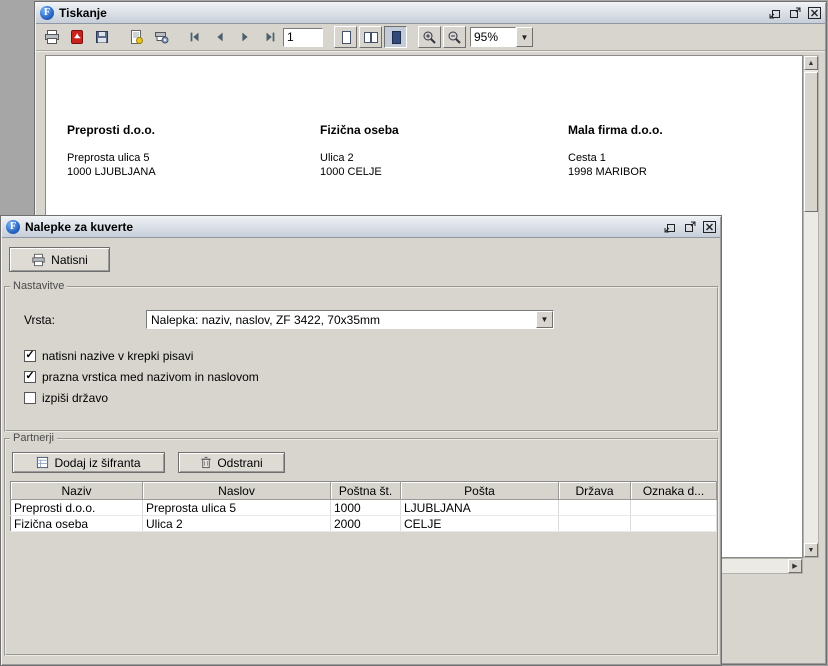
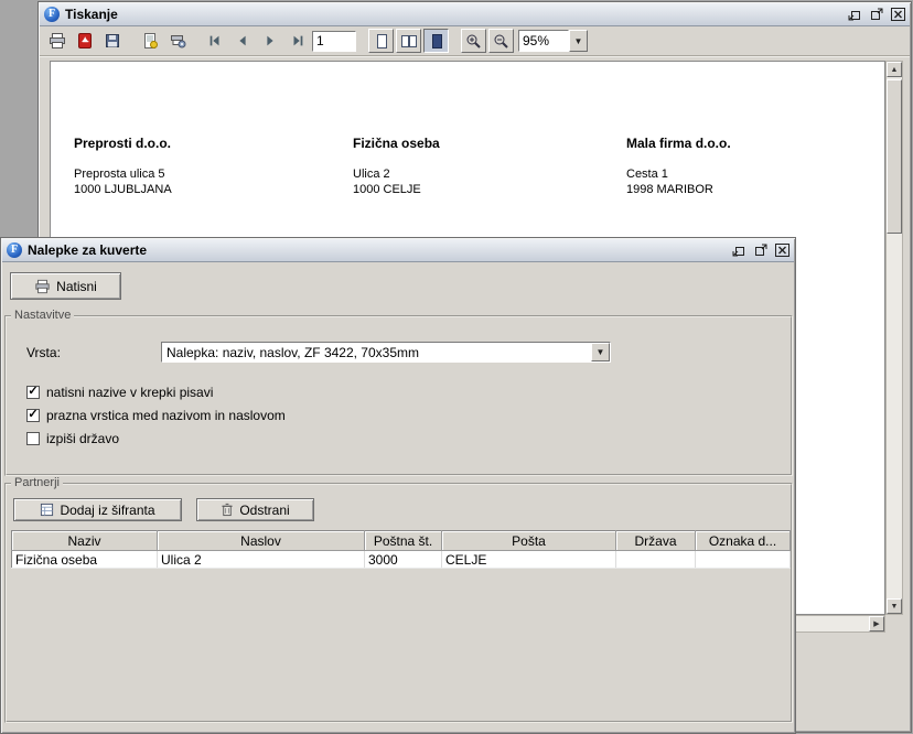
  F
  Tiskanje
  1
  95%
  ▼
  Preprosti d.o.o.
  Preprosta ulica 5
  1000 LJUBLJANA
  Fizična oseba
  Ulica 2
  1000 CELJE
  Mala firma d.o.o.
  Cesta 1
  1998 MARIBOR
  F
  Nalepke za kuverte
  Natisni
  Nastavitve
  Vrsta:
  Nalepka: naziv, naslov, ZF 3422, 70x35mm
  ▼
  ✓
  natisni nazive v krepki pisavi
  ✓
  prazna vrstica med nazivom in naslovom
  izpiši državo
  Partnerji
  Dodaj iz šifranta
  Odstrani
  Naziv	Naslov	Poštna št.	Pošta	Država	Oznaka d...
- Preprosti d.o.o.	Preprosta ulica 5	1000	LJUBLJANA
- Fizična oseba	Ulica 2	2000	CELJE
+ Fizična oseba	Ulica 2	3000	CELJE
